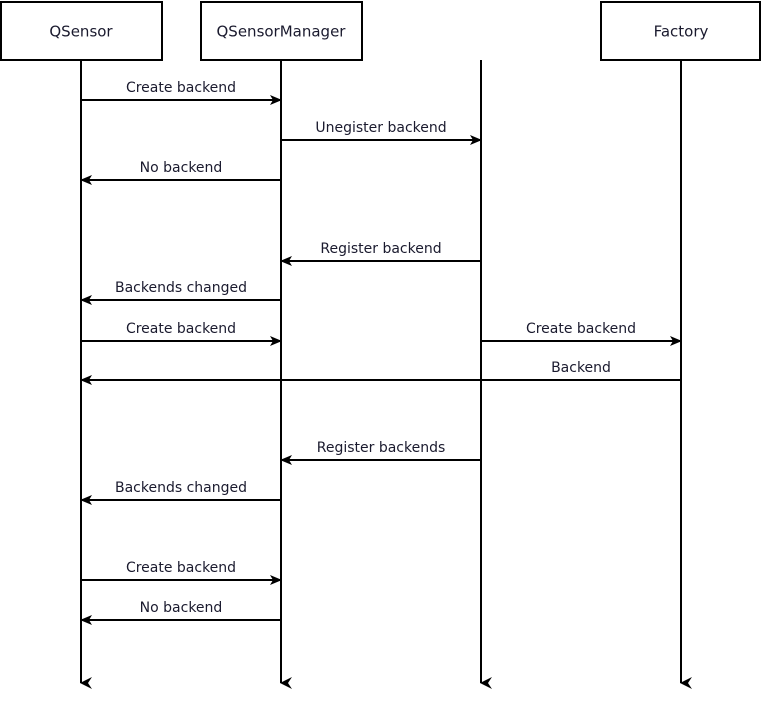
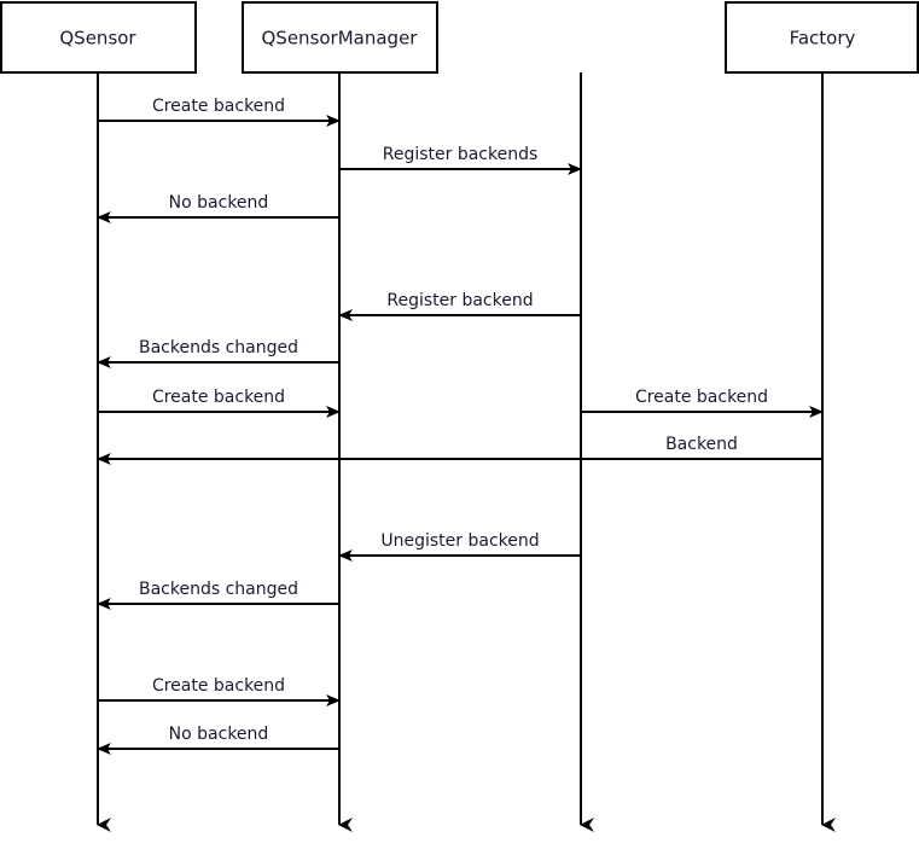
  QSensor
  QSensorManager
  Factory
  Create backend
- Unegister backend
+ Register backends
  No backend
  Register backend
  Backends changed
  Create backend
  Create backend
  Backend
- Register backends
+ Unegister backend
  Backends changed
  Create backend
  No backend
